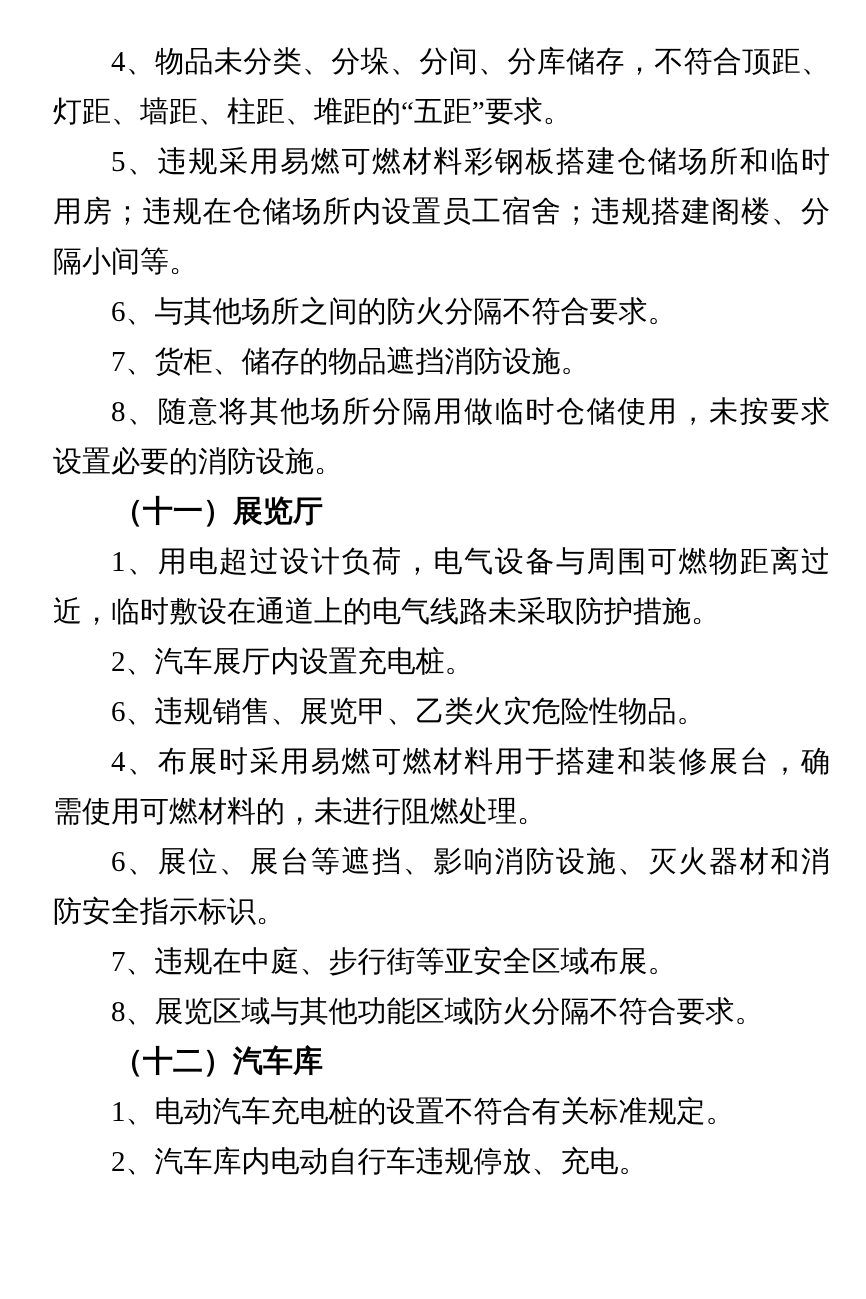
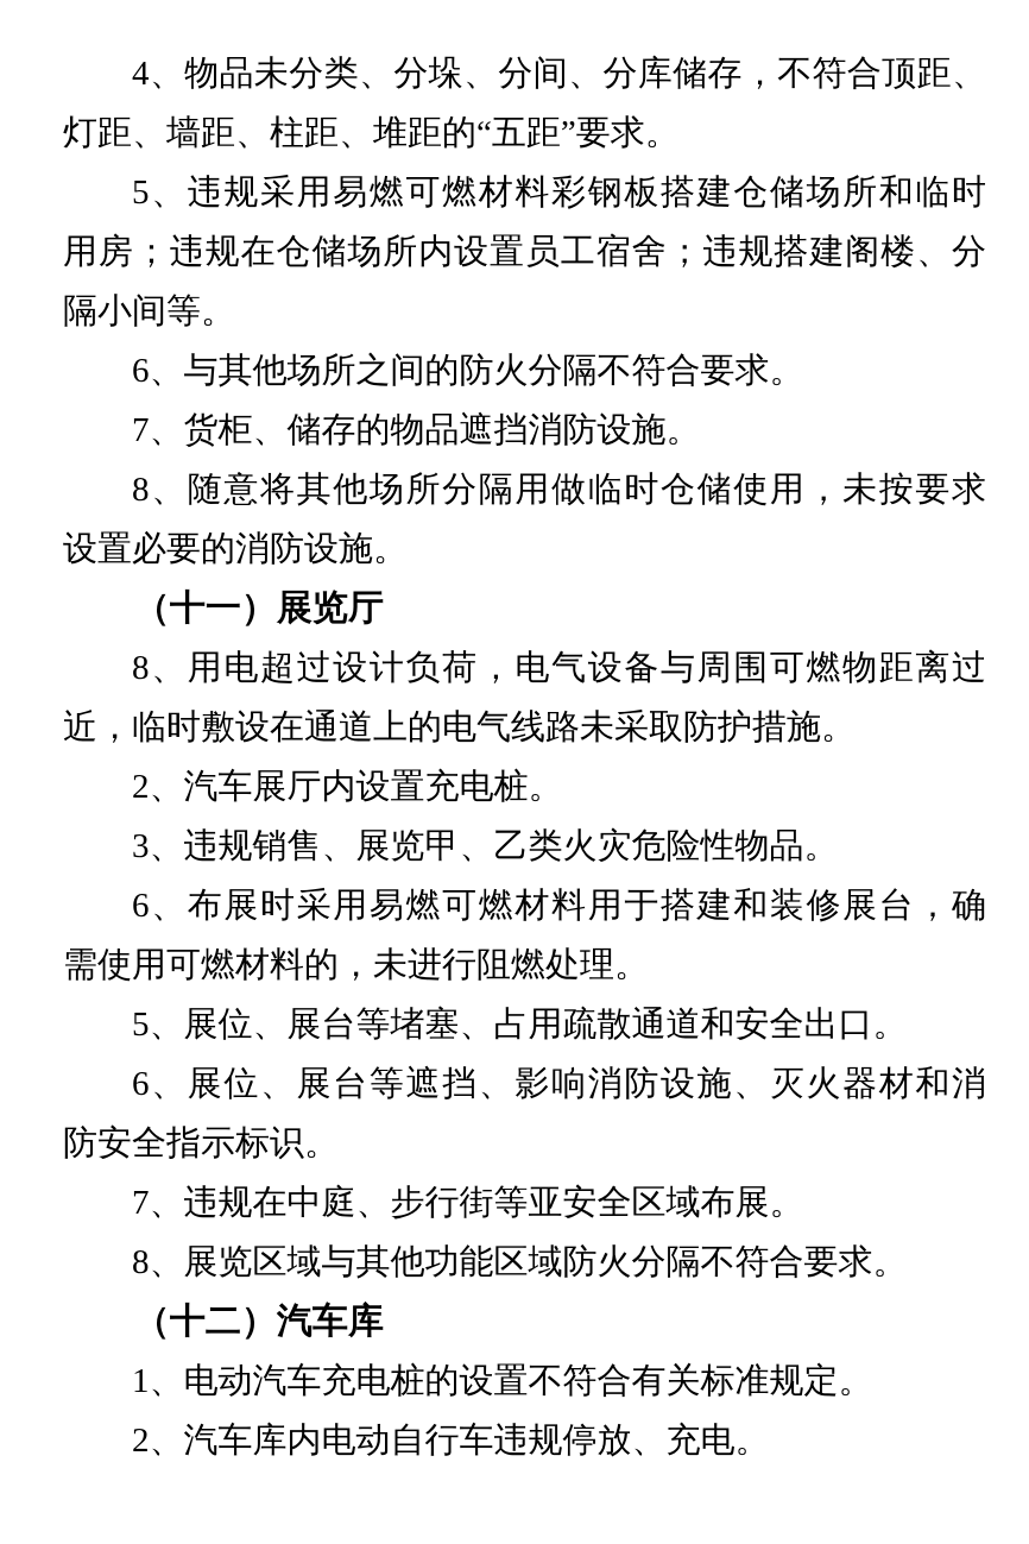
  4、物品未分类、分垛、分间、分库储存，不符合顶距、
  灯距、墙距、柱距、堆距的“五距”要求。
  5、违规采用易燃可燃材料彩钢板搭建仓储场所和临时
  用房；违规在仓储场所内设置员工宿舍；违规搭建阁楼、分
  隔小间等。
  6、与其他场所之间的防火分隔不符合要求。
  7、货柜、储存的物品遮挡消防设施。
  8、随意将其他场所分隔用做临时仓储使用，未按要求
  设置必要的消防设施。
  （十一）展览厅
- 1、用电超过设计负荷，电气设备与周围可燃物距离过
+ 8、用电超过设计负荷，电气设备与周围可燃物距离过
  近，临时敷设在通道上的电气线路未采取防护措施。
  2、汽车展厅内设置充电桩。
- 6、违规销售、展览甲、乙类火灾危险性物品。
+ 3、违规销售、展览甲、乙类火灾危险性物品。
- 4、布展时采用易燃可燃材料用于搭建和装修展台，确
+ 6、布展时采用易燃可燃材料用于搭建和装修展台，确
  需使用可燃材料的，未进行阻燃处理。
+ 5、展位、展台等堵塞、占用疏散通道和安全出口。
  6、展位、展台等遮挡、影响消防设施、灭火器材和消
  防安全指示标识。
  7、违规在中庭、步行街等亚安全区域布展。
  8、展览区域与其他功能区域防火分隔不符合要求。
  （十二）汽车库
  1、电动汽车充电桩的设置不符合有关标准规定。
  2、汽车库内电动自行车违规停放、充电。
